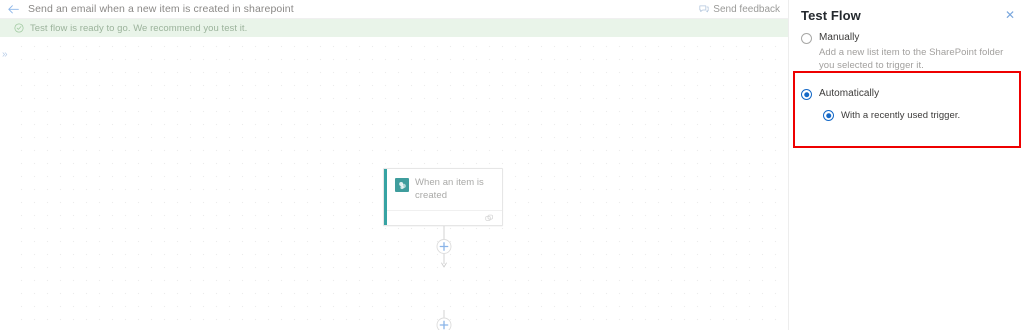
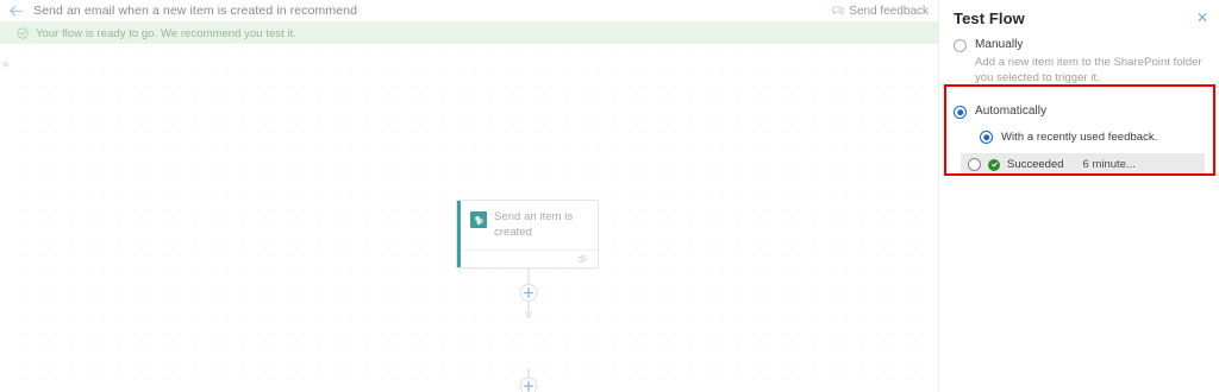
- Send an email when a new item is created in sharepoint
+ Send an email when a new item is created in recommend
  Send feedback
- Test flow is ready to go. We recommend you test it.
+ Your flow is ready to go. We recommend you test it.
  »
- When an item is created
+ Send an item is created
  Test Flow
  ✕
  Manually
- Add a new list item to the SharePoint folder you selected to trigger it.
+ Add a new item item to the SharePoint folder you selected to trigger it.
  Automatically
- With a recently used trigger.
+ With a recently used feedback.
+ Succeeded
+ 6 minute...
